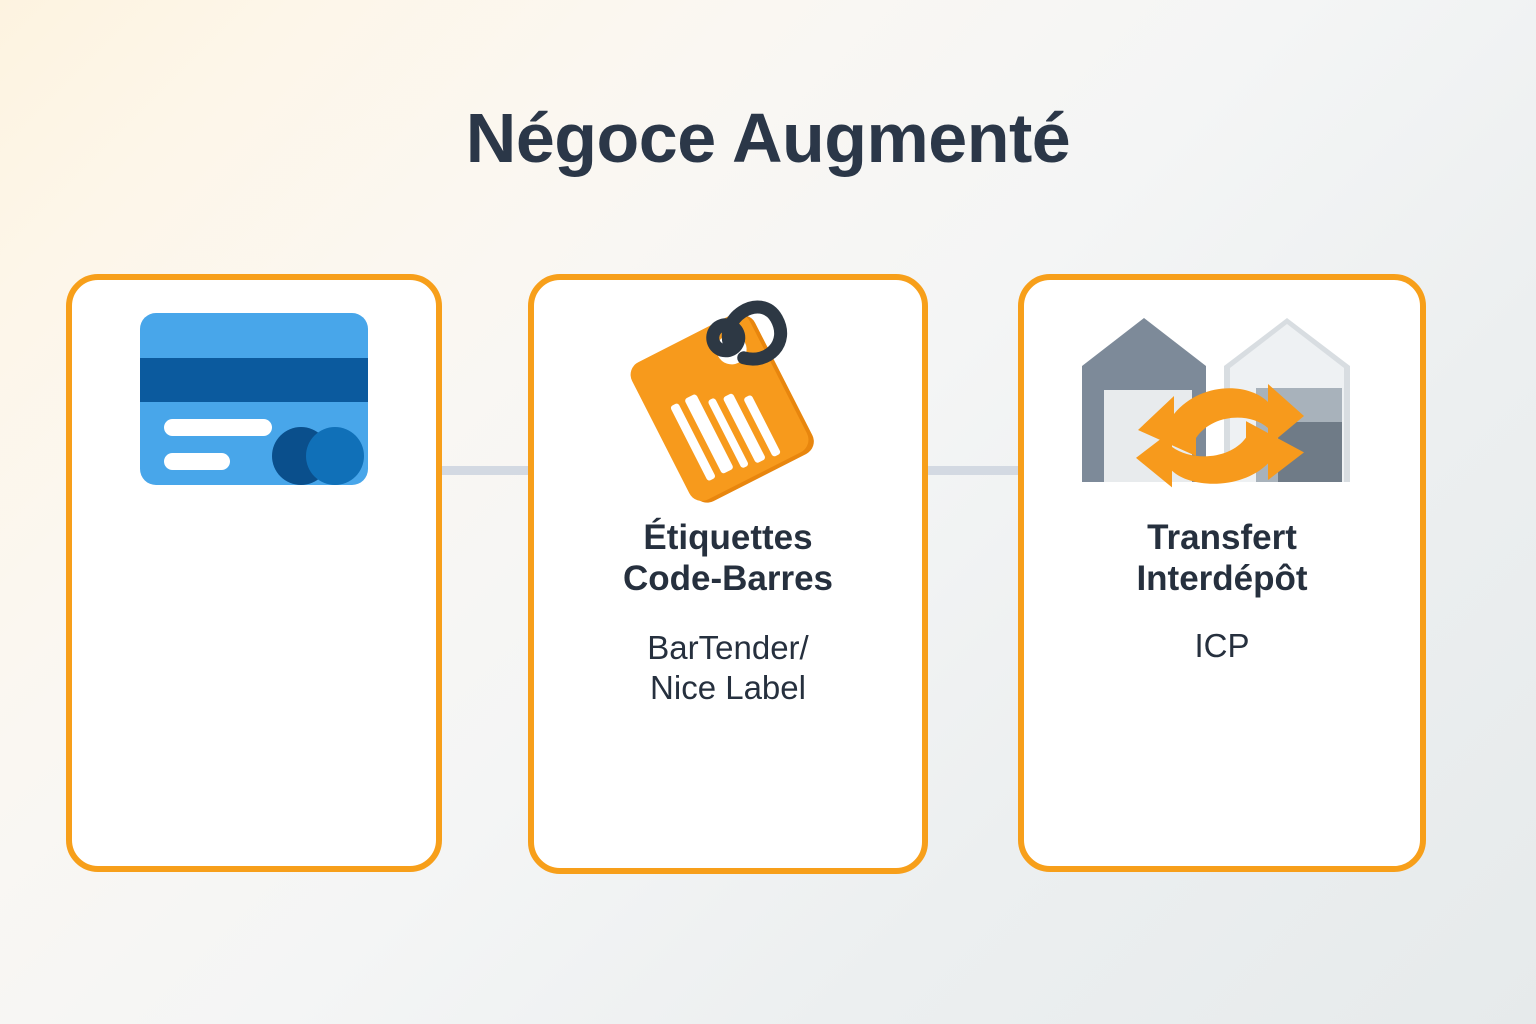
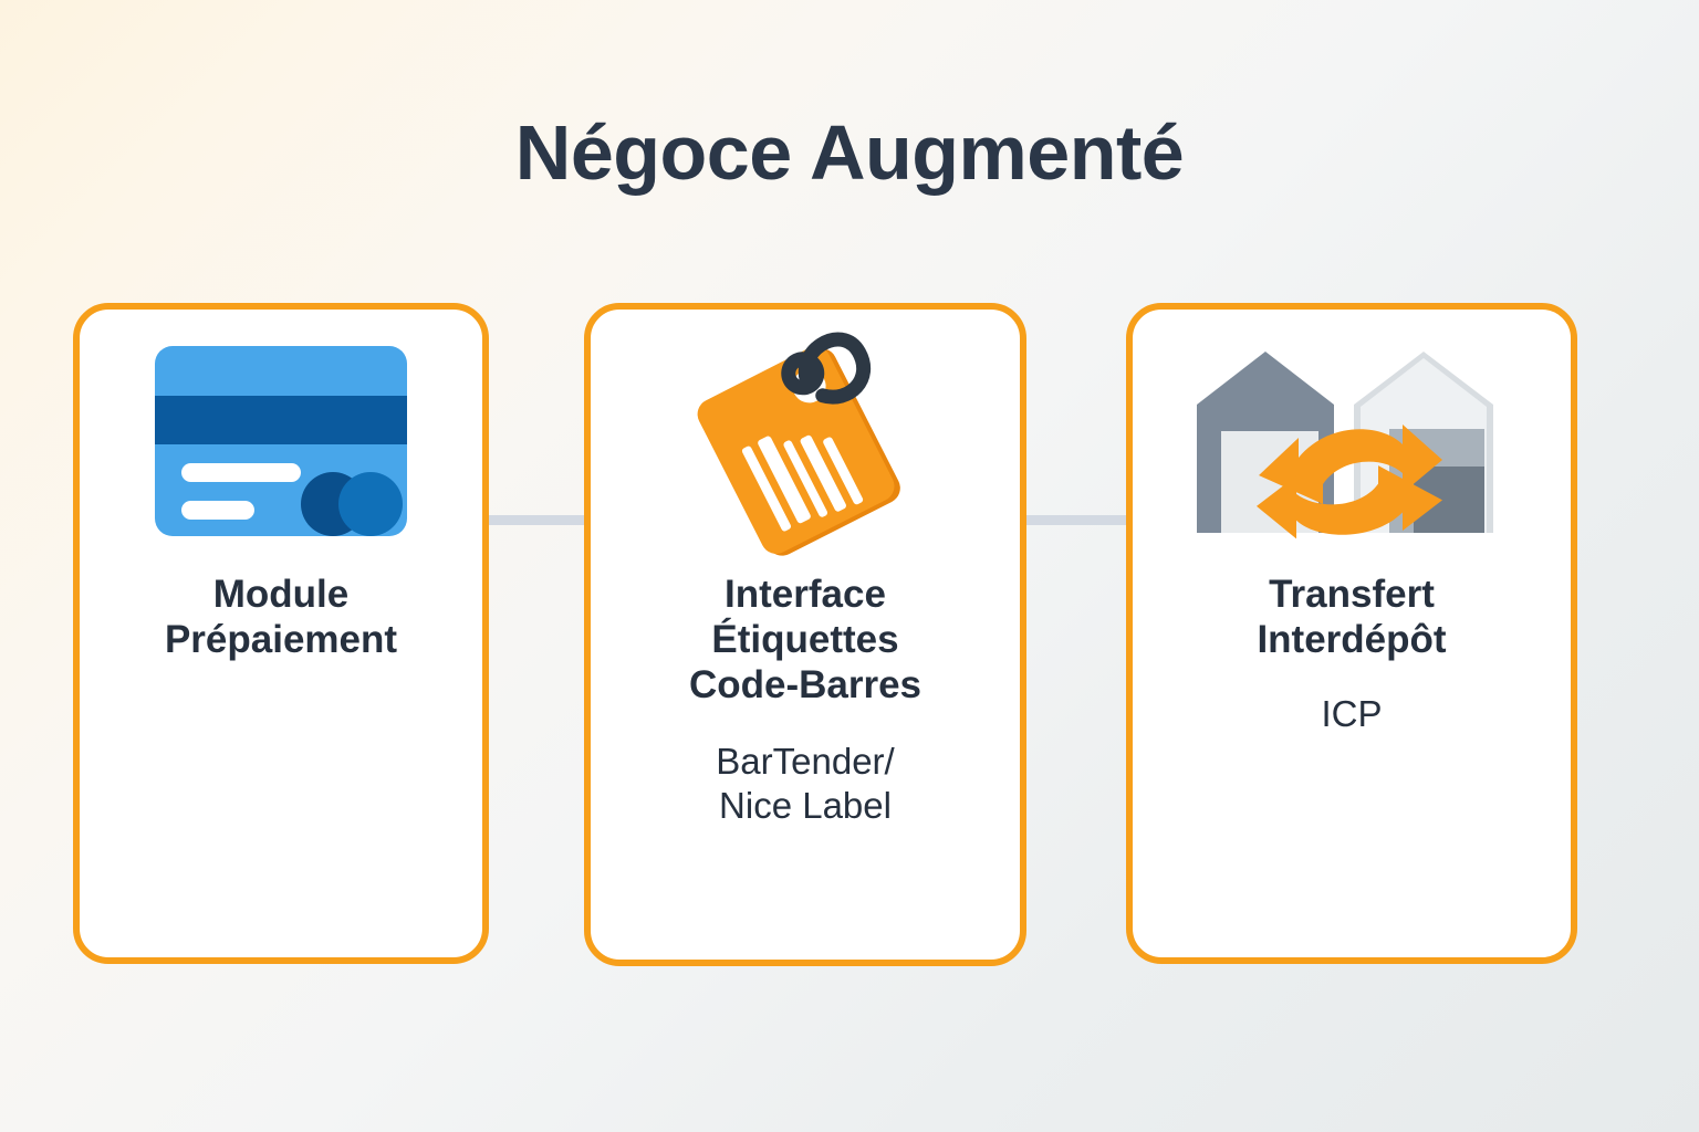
  Négoce Augmenté
+ Module
+ Prépaiement
+ Interface
  Étiquettes
  Code-Barres
  BarTender/
  Nice Label
  Transfert
  Interdépôt
  ICP
